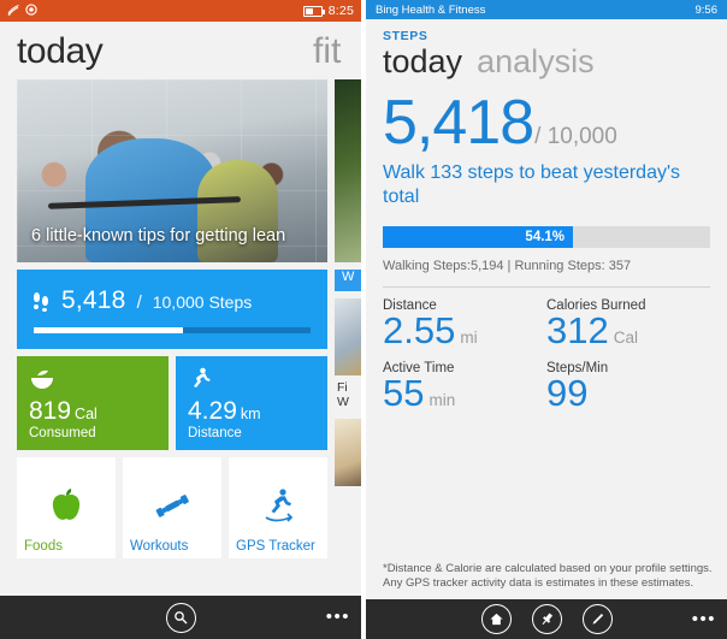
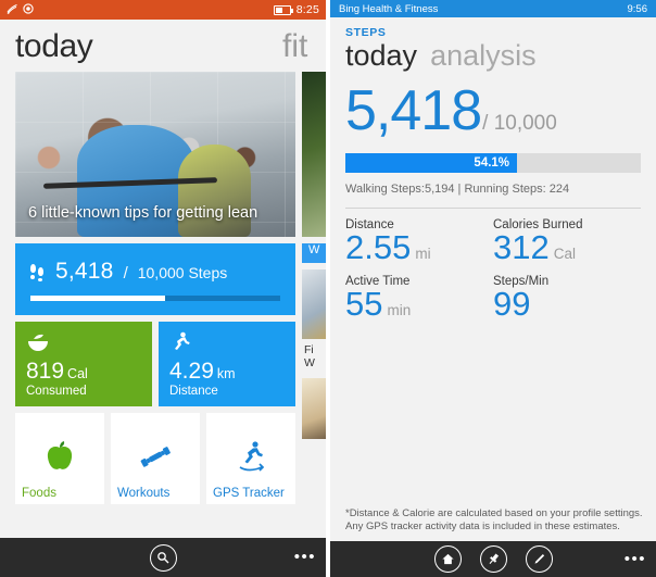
  8:25
  today
  fit
  6 little-known tips for getting lean
  5,418
  /
  10,000 Steps
  819
  Cal
  Consumed
  4.29
  km
  Distance
  Foods
  Workouts
  GPS Tracker
  W
  Fi
  W
  •••
  Bing Health & Fitness
  9:56
  STEPS
  today
  analysis
  5,418
  / 10,000
- Walk 133 steps to beat yesterday's total
  54.1%
- Walking Steps:5,194 | Running Steps: 357
+ Walking Steps:5,194 | Running Steps: 224
  Distance
  2.55
  mi
  Calories Burned
  312
  Cal
  Active Time
  55
  min
  Steps/Min
  99
  *Distance & Calorie are calculated based on your profile settings.
- Any GPS tracker activity data is estimates in these estimates.
+ Any GPS tracker activity data is included in these estimates.
  •••
